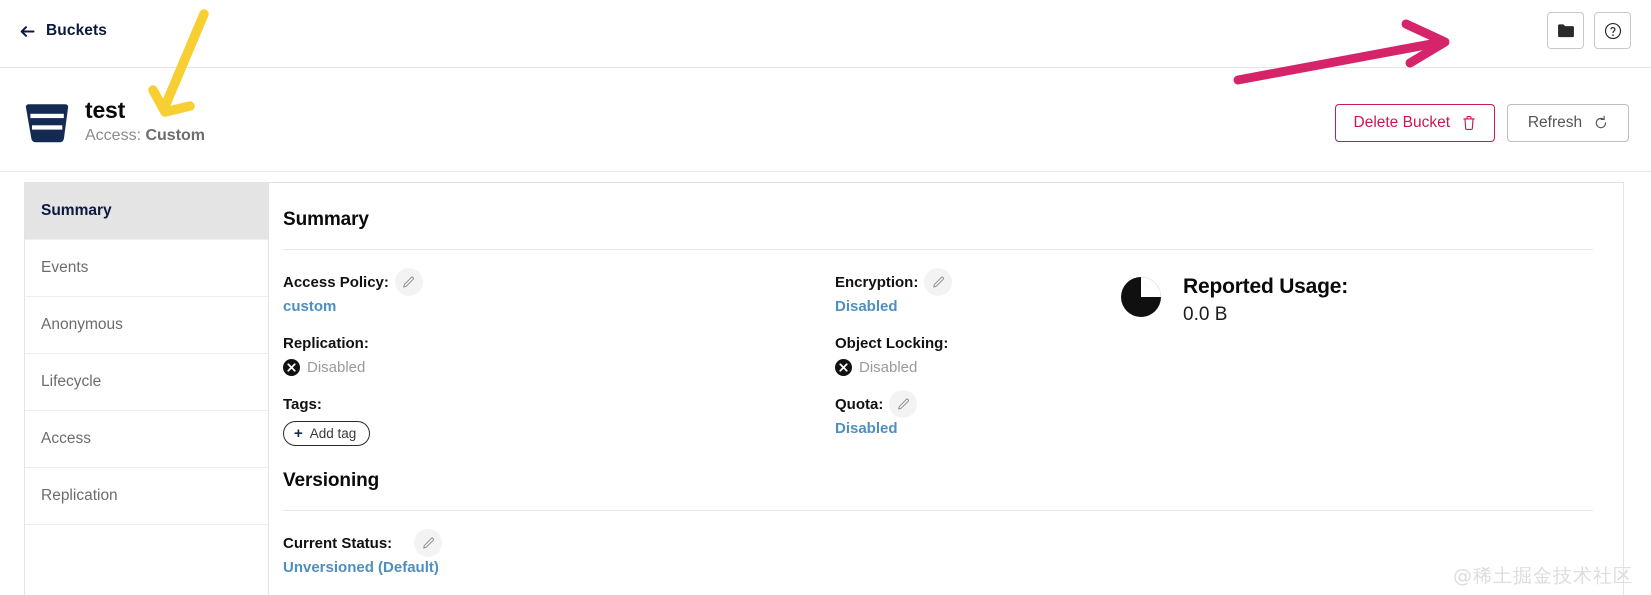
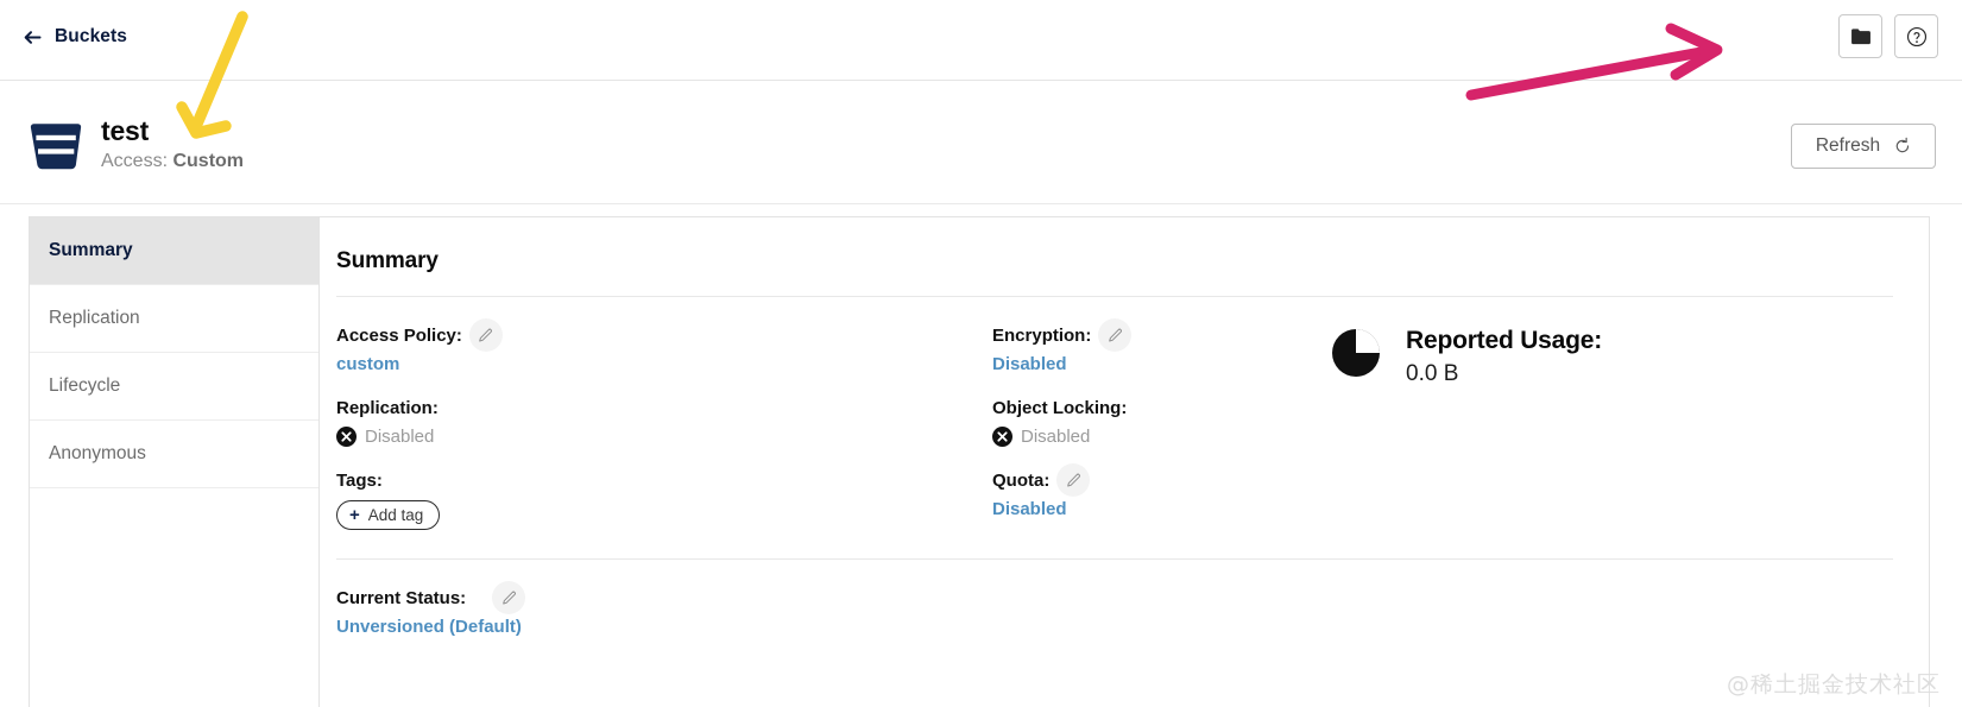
  Buckets
  test
  Access: Custom
- Delete Bucket
  Refresh
  Summary
- Events
- Anonymous
+ Replication
  Lifecycle
- Access
- Replication
+ Anonymous
  Summary
  Access Policy:
  custom
  Replication:
  Disabled
  Tags:
  +
  Add tag
  Encryption:
  Disabled
  Object Locking:
  Disabled
  Quota:
  Disabled
  Reported Usage:
  0.0 B
- Versioning
  Current Status:
  Unversioned (Default)
  @稀土掘金技术社区
